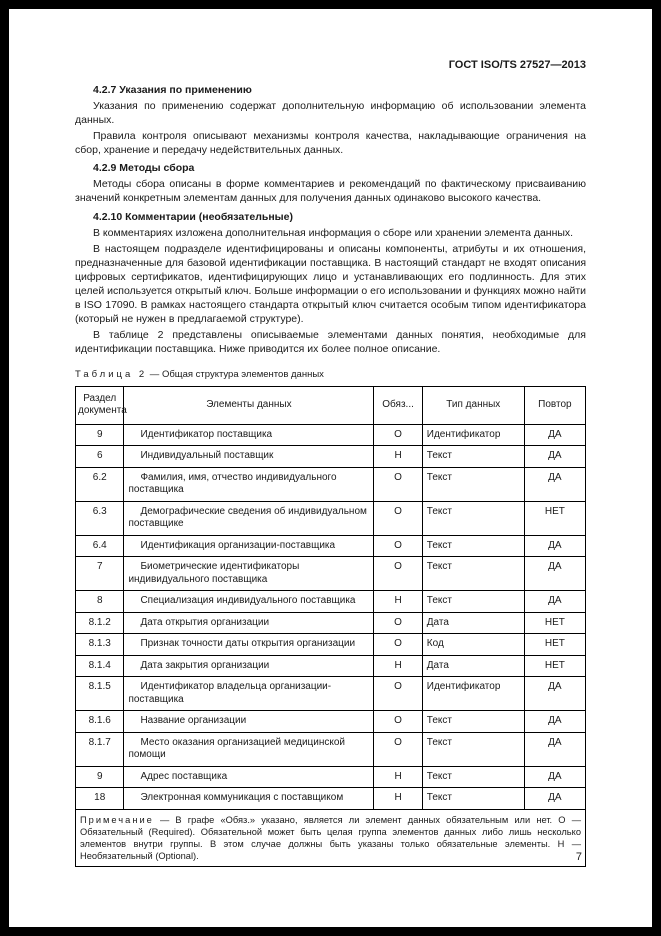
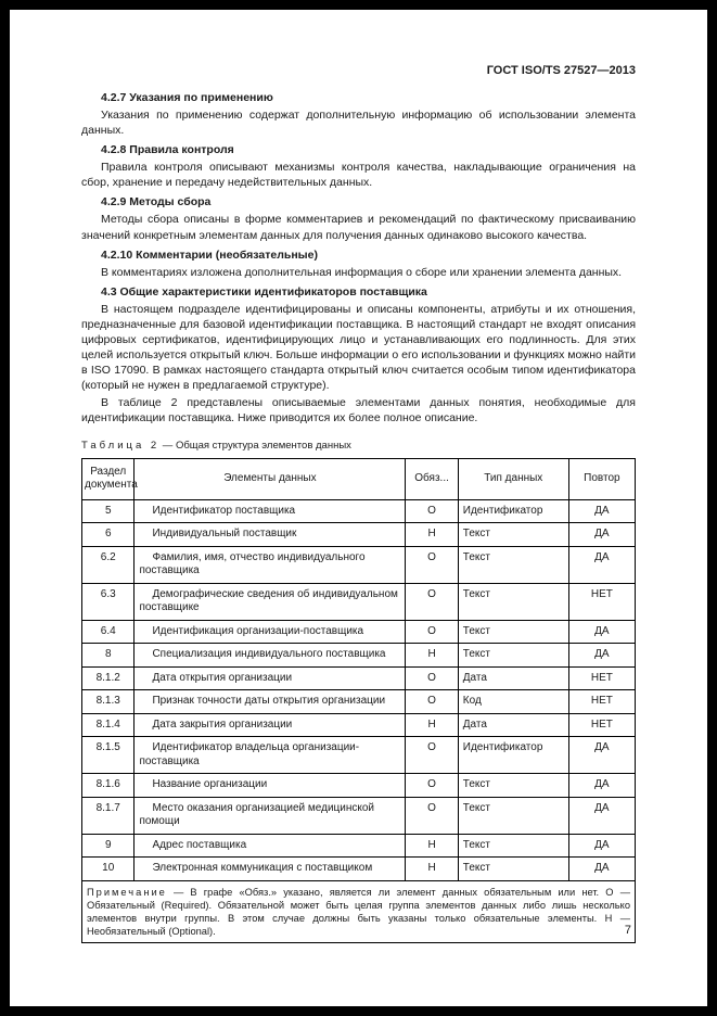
  ГОСТ ISO/TS 27527—2013
  4.2.7 Указания по применению
  Указания по применению содержат дополнительную информацию об использовании элемента данных.
+ 4.2.8 Правила контроля
  Правила контроля описывают механизмы контроля качества, накладывающие ограничения на сбор, хранение и передачу недействительных данных.
  4.2.9 Методы сбора
  Методы сбора описаны в форме комментариев и рекомендаций по фактическому присваиванию значений конкретным элементам данных для получения данных одинаково высокого качества.
  4.2.10 Комментарии (необязательные)
  В комментариях изложена дополнительная информация о сборе или хранении элемента данных.
+ 4.3 Общие характеристики идентификаторов поставщика
  В настоящем подразделе идентифицированы и описаны компоненты, атрибуты и их отношения, предназначенные для базовой идентификации поставщика. В настоящий стандарт не входят описания цифровых сертификатов, идентифицирующих лицо и устанавливающих его подлинность. Для этих целей используется открытый ключ. Больше информации о его использовании и функциях можно найти в ISO 17090. В рамках настоящего стандарта открытый ключ считается особым типом идентификатора (который не нужен в предлагаемой структуре).
  В таблице 2 представлены описываемые элементами данных понятия, необходимые для идентификации поставщика. Ниже приводится их более полное описание.
  Таблица 2 — Общая структура элементов данных
  Раздел документа	Элементы данных	Обяз...	Тип данных	Повтор
- 9	Идентификатор поставщика	О	Идентификатор	ДА
+ 5	Идентификатор поставщика	О	Идентификатор	ДА
  6	Индивидуальный поставщик	Н	Текст	ДА
  6.2	Фамилия, имя, отчество индивидуального поставщика	О	Текст	ДА
  6.3	Демографические сведения об индивидуальном поставщике	О	Текст	НЕТ
  6.4	Идентификация организации-поставщика	О	Текст	ДА
- 7	Биометрические идентификаторы индивидуального поставщика	О	Текст	ДА
  8	Специализация индивидуального поставщика	Н	Текст	ДА
  8.1.2	Дата открытия организации	О	Дата	НЕТ
  8.1.3	Признак точности даты открытия организации	О	Код	НЕТ
  8.1.4	Дата закрытия организации	Н	Дата	НЕТ
  8.1.5	Идентификатор владельца организации-поставщика	О	Идентификатор	ДА
  8.1.6	Название организации	О	Текст	ДА
  8.1.7	Место оказания организацией медицинской помощи	О	Текст	ДА
  9	Адрес поставщика	Н	Текст	ДА
- 18	Электронная коммуникация с поставщиком	Н	Текст	ДА
+ 10	Электронная коммуникация с поставщиком	Н	Текст	ДА
  Примечание — В графе «Обяз.» указано, является ли элемент данных обязательным или нет. О — Обязательный (Required). Обязательной может быть целая группа элементов данных либо лишь несколько элементов внутри группы. В этом случае должны быть указаны только обязательные элементы. Н — Необязательный (Optional).
  7
